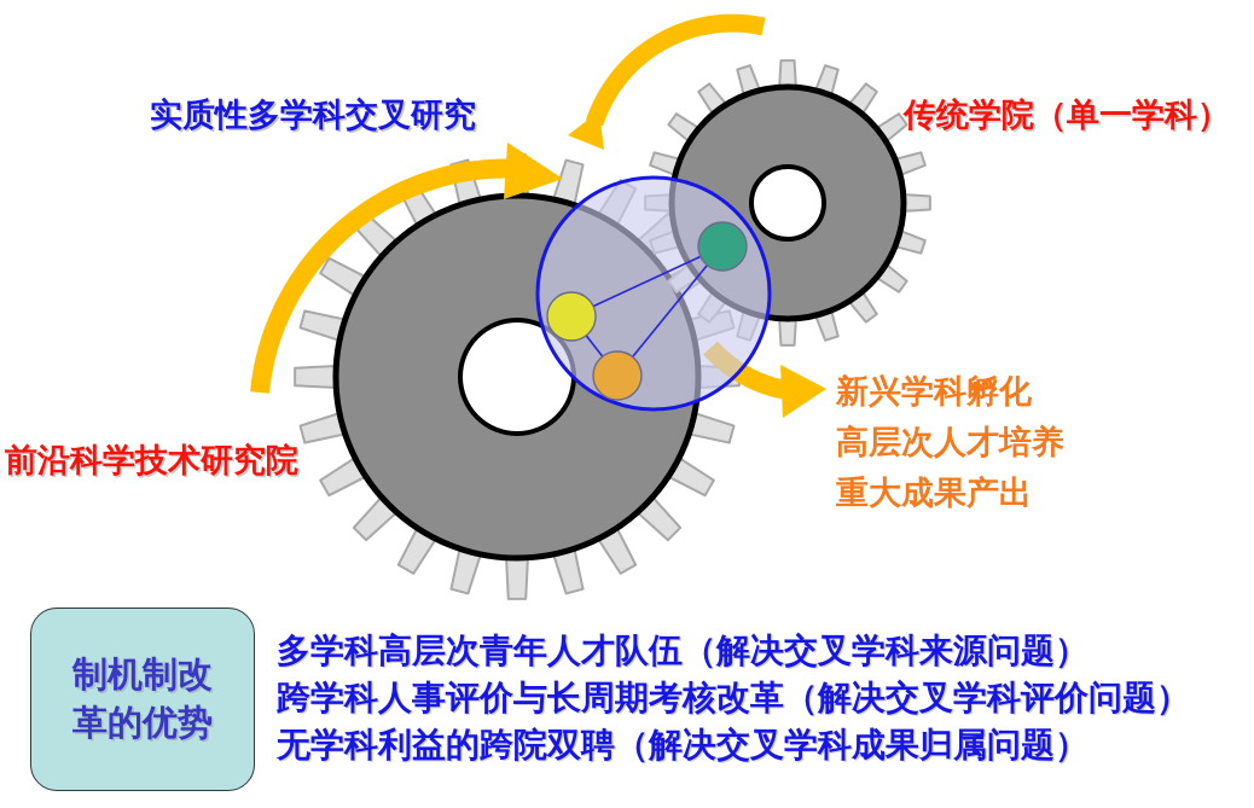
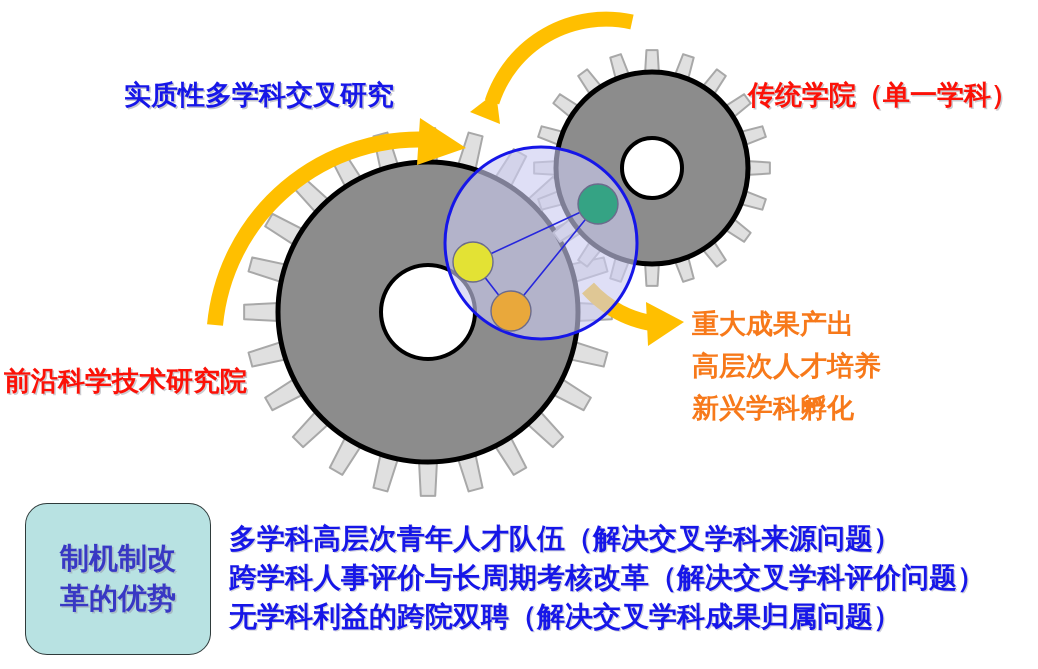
  实质性多学科交叉研究
  传统学院（单一学科）
  前沿科学技术研究院
- 新兴学科孵化
+ 重大成果产出
  高层次人才培养
- 重大成果产出
+ 新兴学科孵化
  制机制改
  革的优势
  多学科高层次青年人才队伍（解决交叉学科来源问题）
  跨学科人事评价与长周期考核改革（解决交叉学科评价问题）
  无学科利益的跨院双聘（解决交叉学科成果归属问题）
